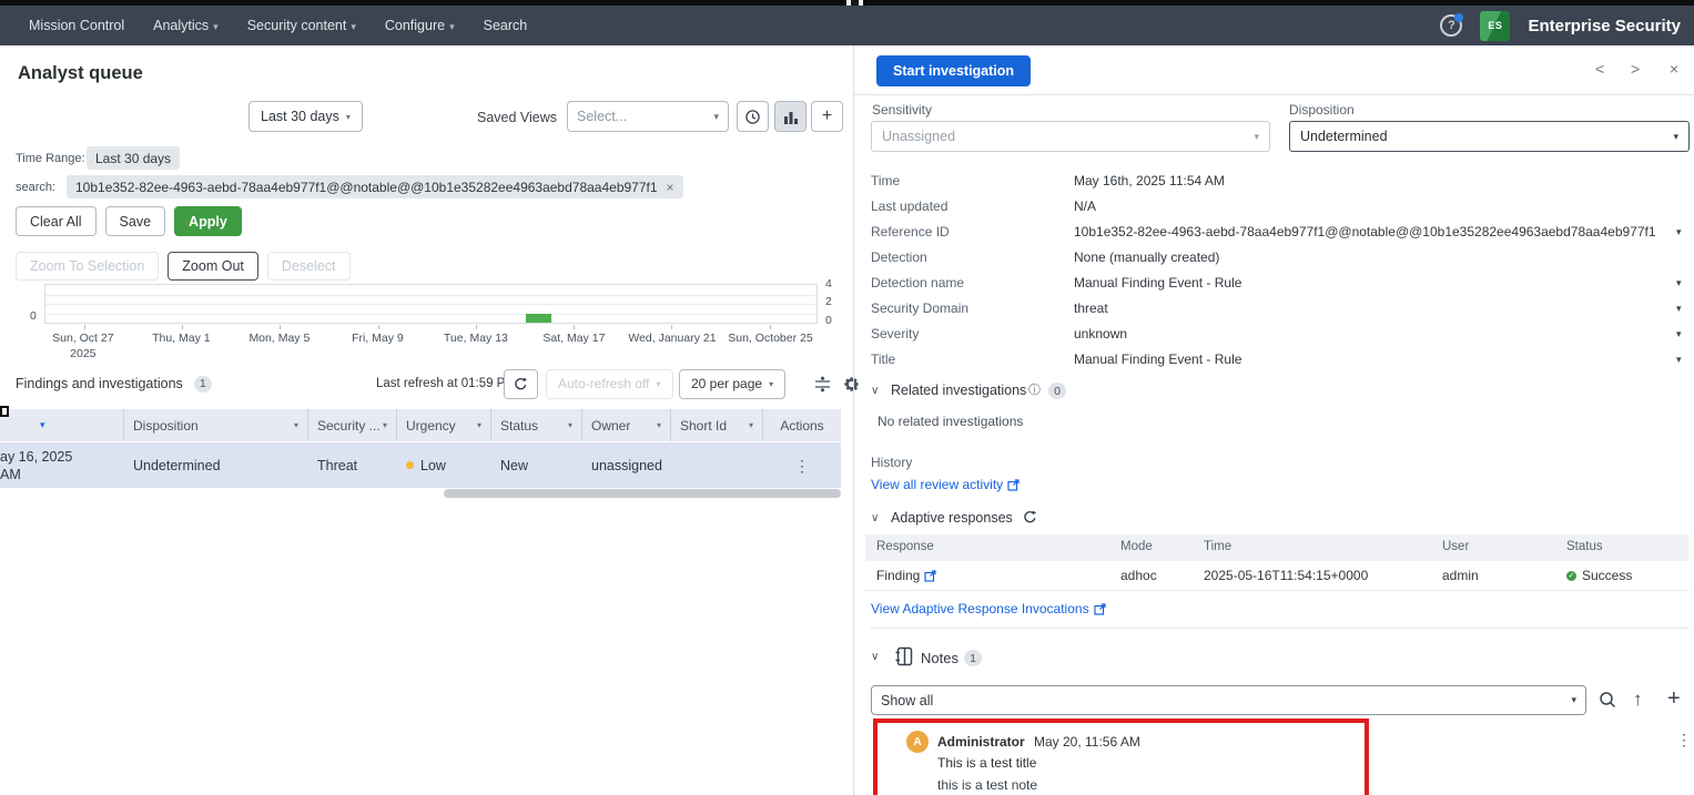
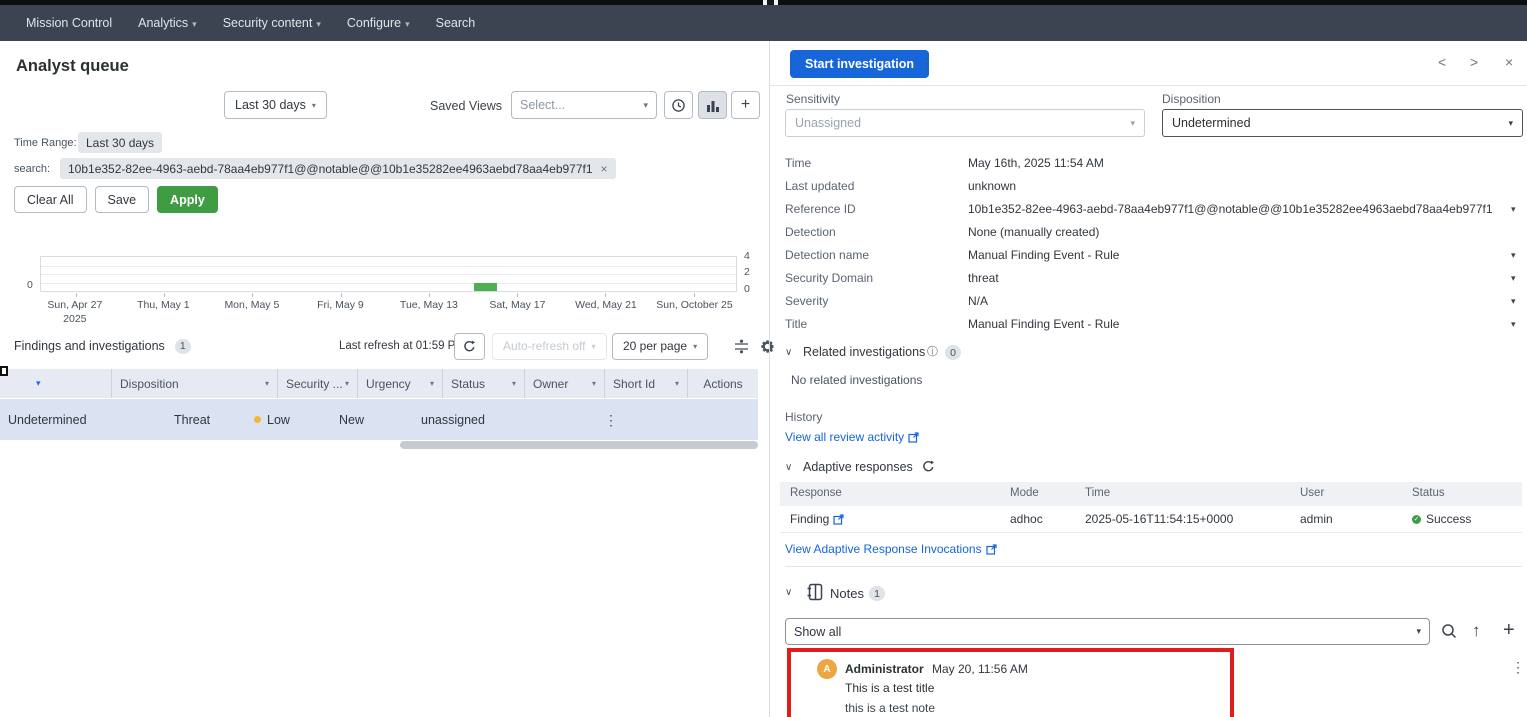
  Mission Control
  Analytics ▾
  Security content ▾
  Configure ▾
  Search
- ?
- ES
- Enterprise Security
  Analyst queue
  Last 30 days
  ▾
  Saved Views
  Select...
  ▾
  +
  Time Range:
  Last 30 days
  search:
  10b1e352-82ee-4963-aebd-78aa4eb977f1@@notable@@10b1e35282ee4963aebd78aa4eb977f1
  ×
  Clear All
  Save
  Apply
- Zoom To Selection
- Zoom Out
- Deselect
  0
  4
  2
  0
- Sun, Oct 27
+ Sun, Apr 27
  2025
  Thu, May 1
  Mon, May 5
  Fri, May 9
  Tue, May 13
  Sat, May 17
- Wed, January 21
+ Wed, May 21
  Sun, October 25
  Findings and investigations
  1
  Last refresh at 01:59 P
  Auto-refresh off
  ▾
  20 per page
  ▾
  ▾
  Disposition
  ▾
  Security ...
  ▾
  Urgency
  ▾
  Status
  ▾
  Owner
  ▾
  Short Id
  ▾
  Actions
- ay 16, 2025
- AM
  Undetermined
  Threat
  Low
  New
  unassigned
  ⋮
  Start investigation
  ⋮
  <
  >
  ×
  Sensitivity
  Unassigned
  ▾
  Disposition
  Undetermined
  ▾
  Time
  May 16th, 2025 11:54 AM
  Last updated
- N/A
+ unknown
  Reference ID
  10b1e352-82ee-4963-aebd-78aa4eb977f1@@notable@@10b1e35282ee4963aebd78aa4eb977f1
  ▾
  Detection
  None (manually created)
  Detection name
  Manual Finding Event - Rule
  ▾
  Security Domain
  threat
  ▾
  Severity
- unknown
+ N/A
  ▾
  Title
  Manual Finding Event - Rule
  ▾
  ∨
  Related investigations
  ⓘ
  0
  No related investigations
  History
  View all review activity
  ∨
  Adaptive responses
  Response
  Mode
  Time
  User
  Status
  Finding
  adhoc
  2025-05-16T11:54:15+0000
  admin
  Success
  View Adaptive Response Invocations
  ∨
  Notes
  1
  Show all
  ▾
  ↑
  +
  A
  Administrator
  May 20, 11:56 AM
  This is a test title
  this is a test note
  ⋮
